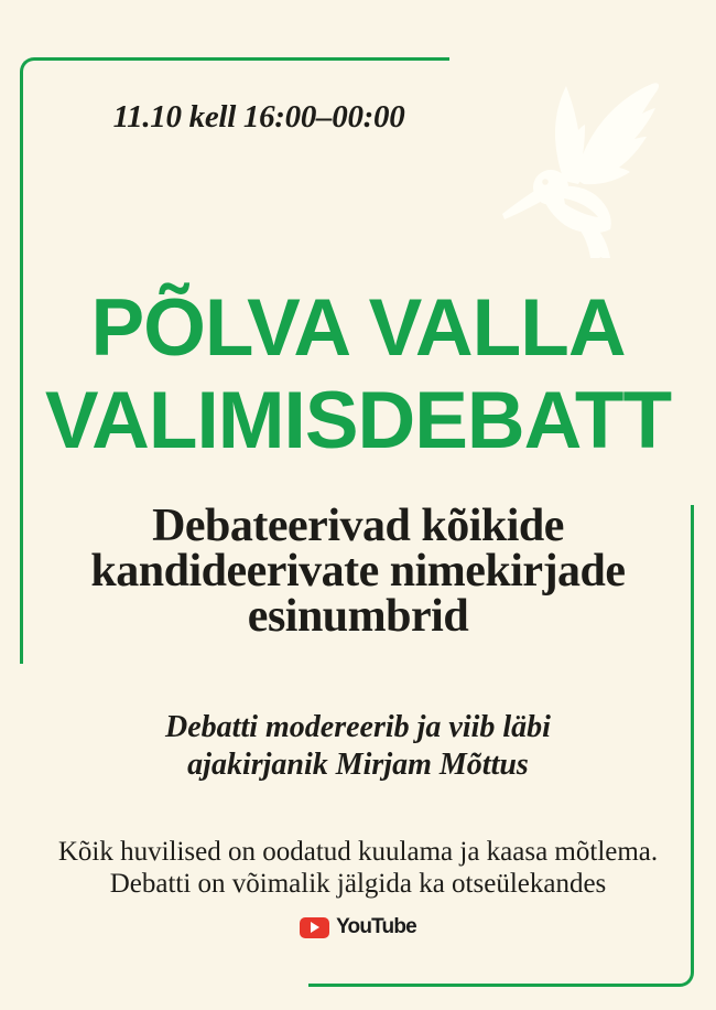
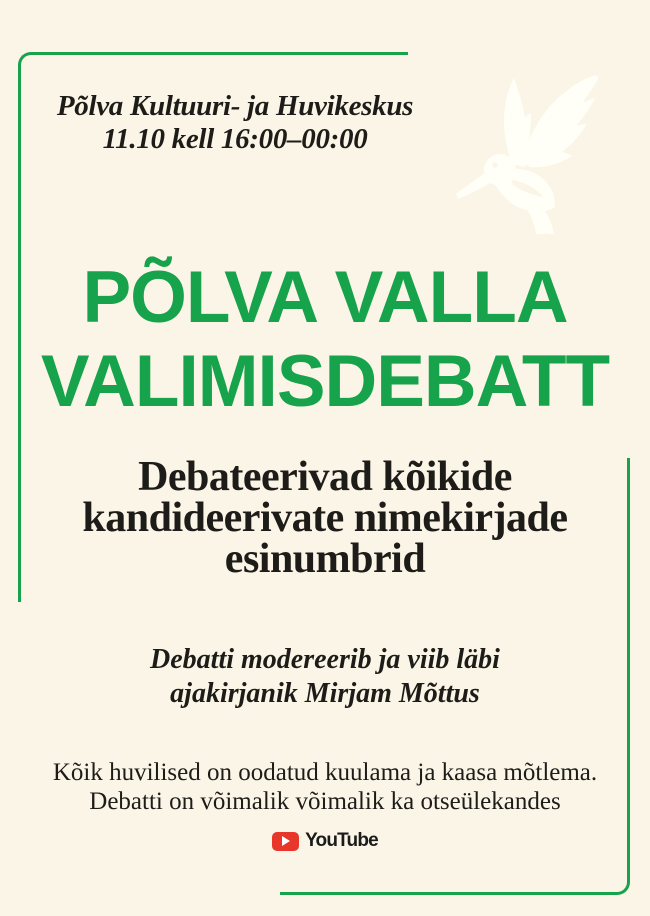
+ Põlva Kultuuri- ja Huvikeskus
  11.10 kell 16:00–00:00
  PÕLVA VALLA
  VALIMISDEBATT
  Debateerivad kõikide
  kandideerivate nimekirjade
  esinumbrid
  Debatti modereerib ja viib läbi
  ajakirjanik Mirjam Mõttus
  Kõik huvilised on oodatud kuulama ja kaasa mõtlema.
- Debatti on võimalik jälgida ka otseülekandes
+ Debatti on võimalik võimalik ka otseülekandes
  YouTube
